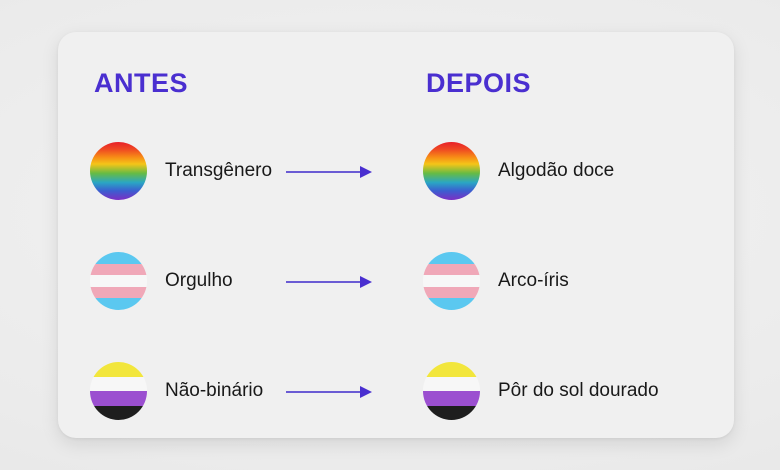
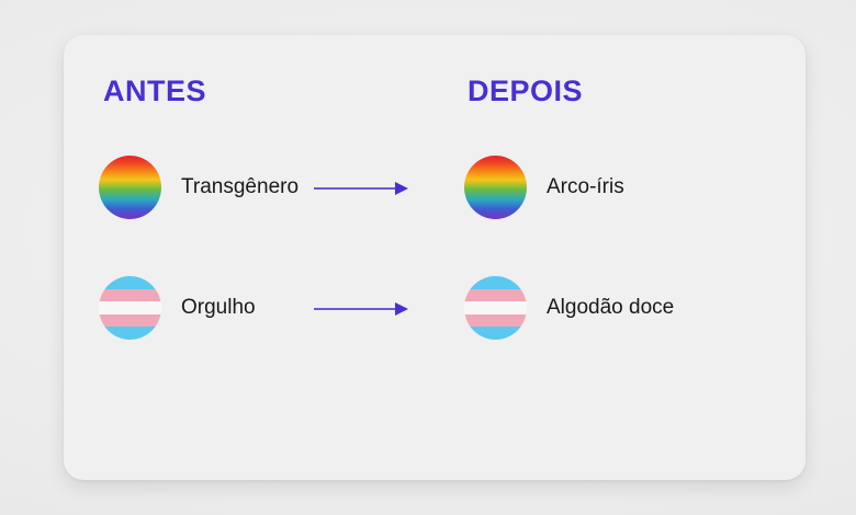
  ANTES
  DEPOIS
  Transgênero
- Algodão doce
+ Arco-íris
  Orgulho
- Arco-íris
+ Algodão doce
- Não-binário
- Pôr do sol dourado
